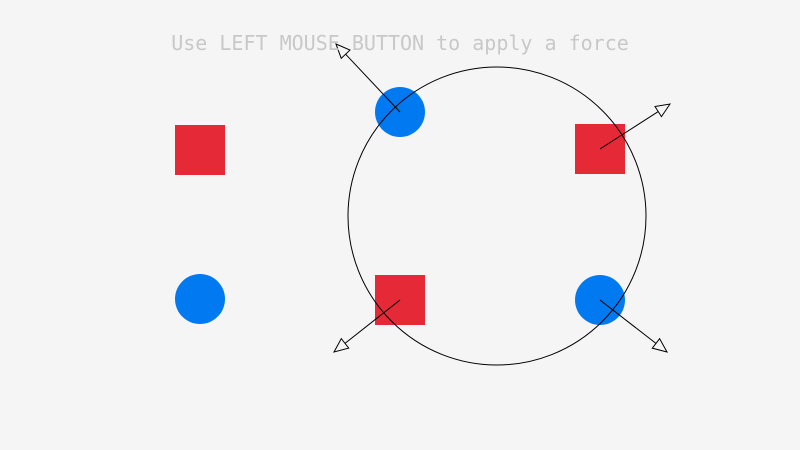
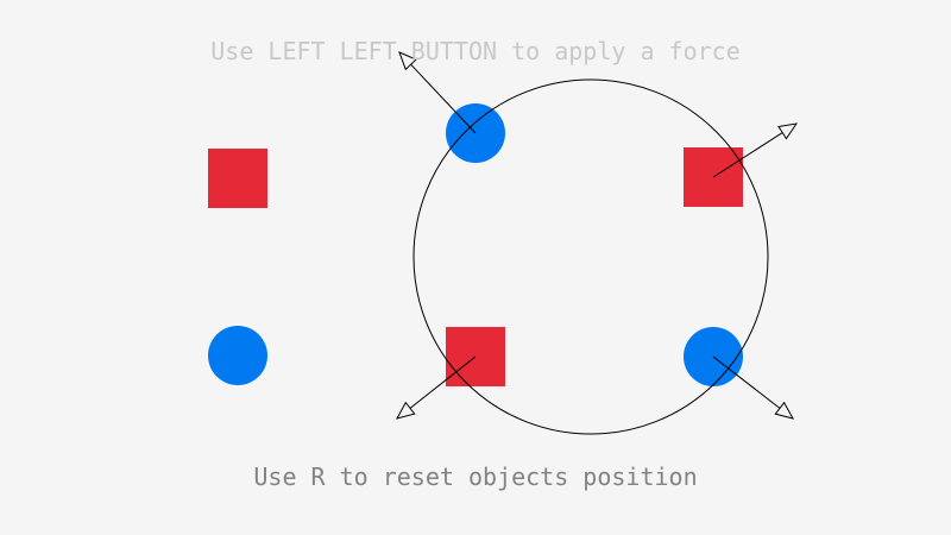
- Use LEFT MOUSE BUTTON to apply a force
+ Use LEFT LEFT BUTTON to apply a force
+ Use R to reset objects position
